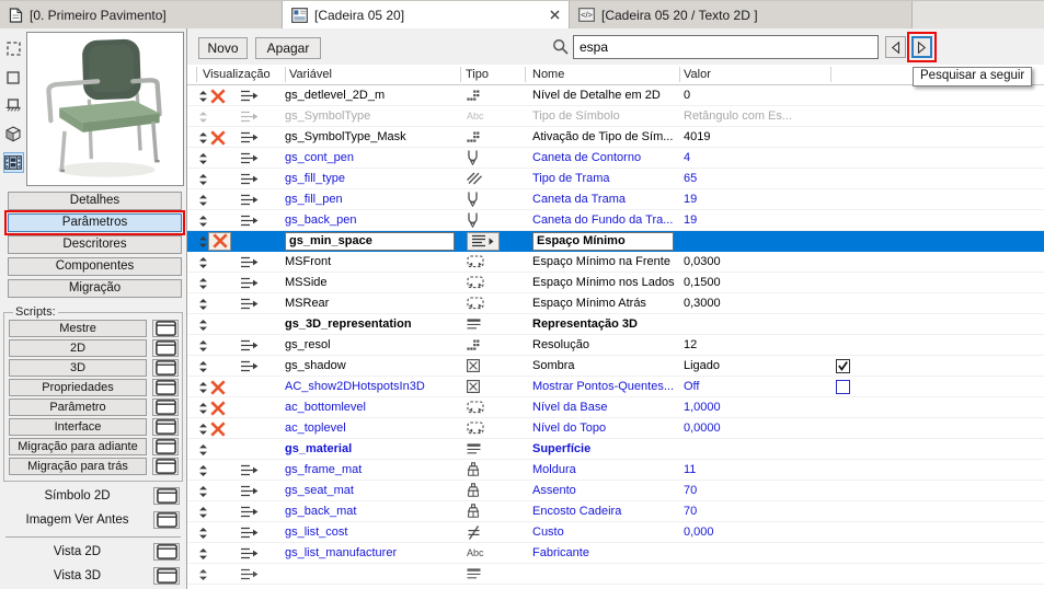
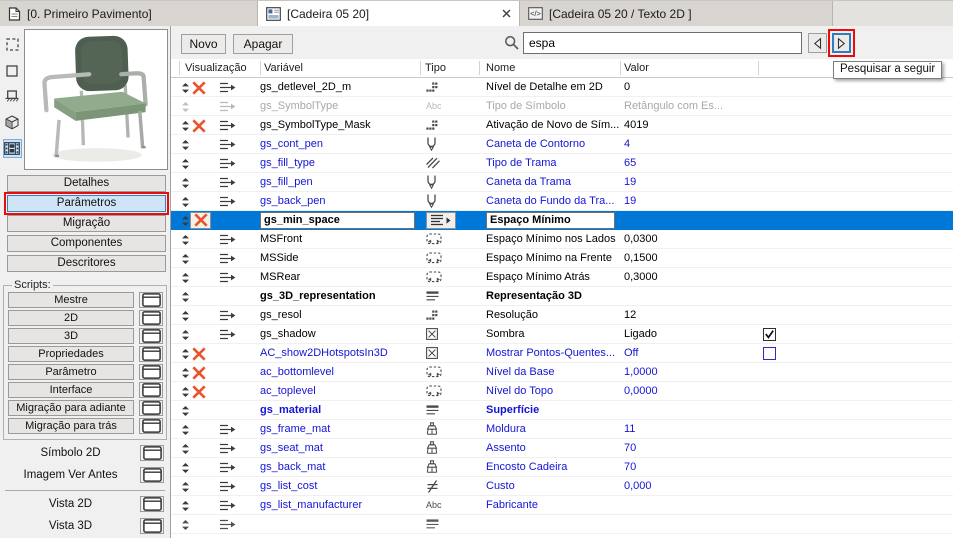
  [0. Primeiro Pavimento]
  [Cadeira 05 20]
  </>
  [Cadeira 05 20 / Texto 2D ]
  Detalhes
  Parâmetros
- Descritores
+ Migração
  Componentes
- Migração
+ Descritores
  Scripts:
  Mestre
  2D
  3D
  Propriedades
  Parâmetro
  Interface
  Migração para adiante
  Migração para trás
  Símbolo 2D
  Imagem Ver Antes
  Vista 2D
  Vista 3D
  Novo
  Apagar
  espa
  Pesquisar a seguir
  Visualização
  Variável
  Tipo
  Nome
  Valor
  gs_detlevel_2D_m
  Nível de Detalhe em 2D
  0
  gs_SymbolType
  Abc
  Tipo de Símbolo
  Retângulo com Es...
  gs_SymbolType_Mask
- Ativação de Tipo de Sím...
+ Ativação de Novo de Sím...
  4019
  gs_cont_pen
  Caneta de Contorno
  4
  gs_fill_type
  Tipo de Trama
  65
  gs_fill_pen
  Caneta da Trama
  19
  gs_back_pen
  Caneta do Fundo da Tra...
  19
  gs_min_space
  Espaço Mínimo
  MSFront
- Espaço Mínimo na Frente
+ Espaço Mínimo nos Lados
  0,0300
  MSSide
- Espaço Mínimo nos Lados
+ Espaço Mínimo na Frente
  0,1500
  MSRear
  Espaço Mínimo Atrás
  0,3000
  gs_3D_representation
  Representação 3D
  gs_resol
  Resolução
  12
  gs_shadow
  Sombra
  Ligado
  AC_show2DHotspotsIn3D
  Mostrar Pontos-Quentes...
  Off
  ac_bottomlevel
  Nível da Base
  1,0000
  ac_toplevel
  Nível do Topo
  0,0000
  gs_material
  Superfície
  gs_frame_mat
  Moldura
  11
  gs_seat_mat
  Assento
  70
  gs_back_mat
  Encosto Cadeira
  70
  gs_list_cost
  Custo
  0,000
  gs_list_manufacturer
  Abc
  Fabricante
